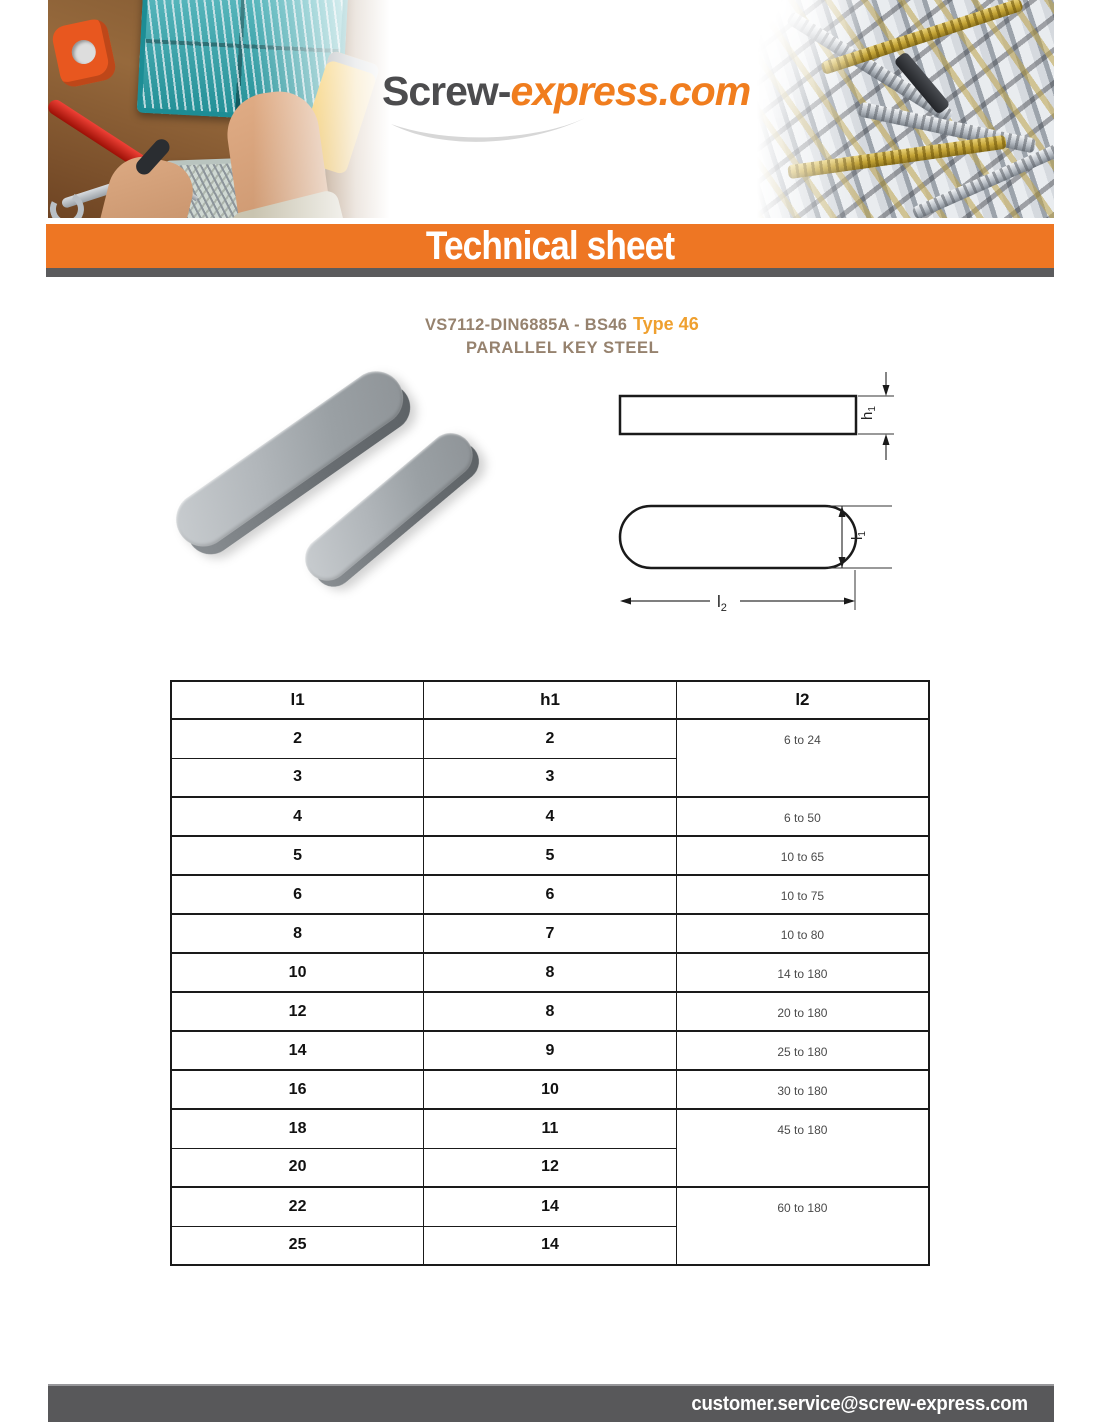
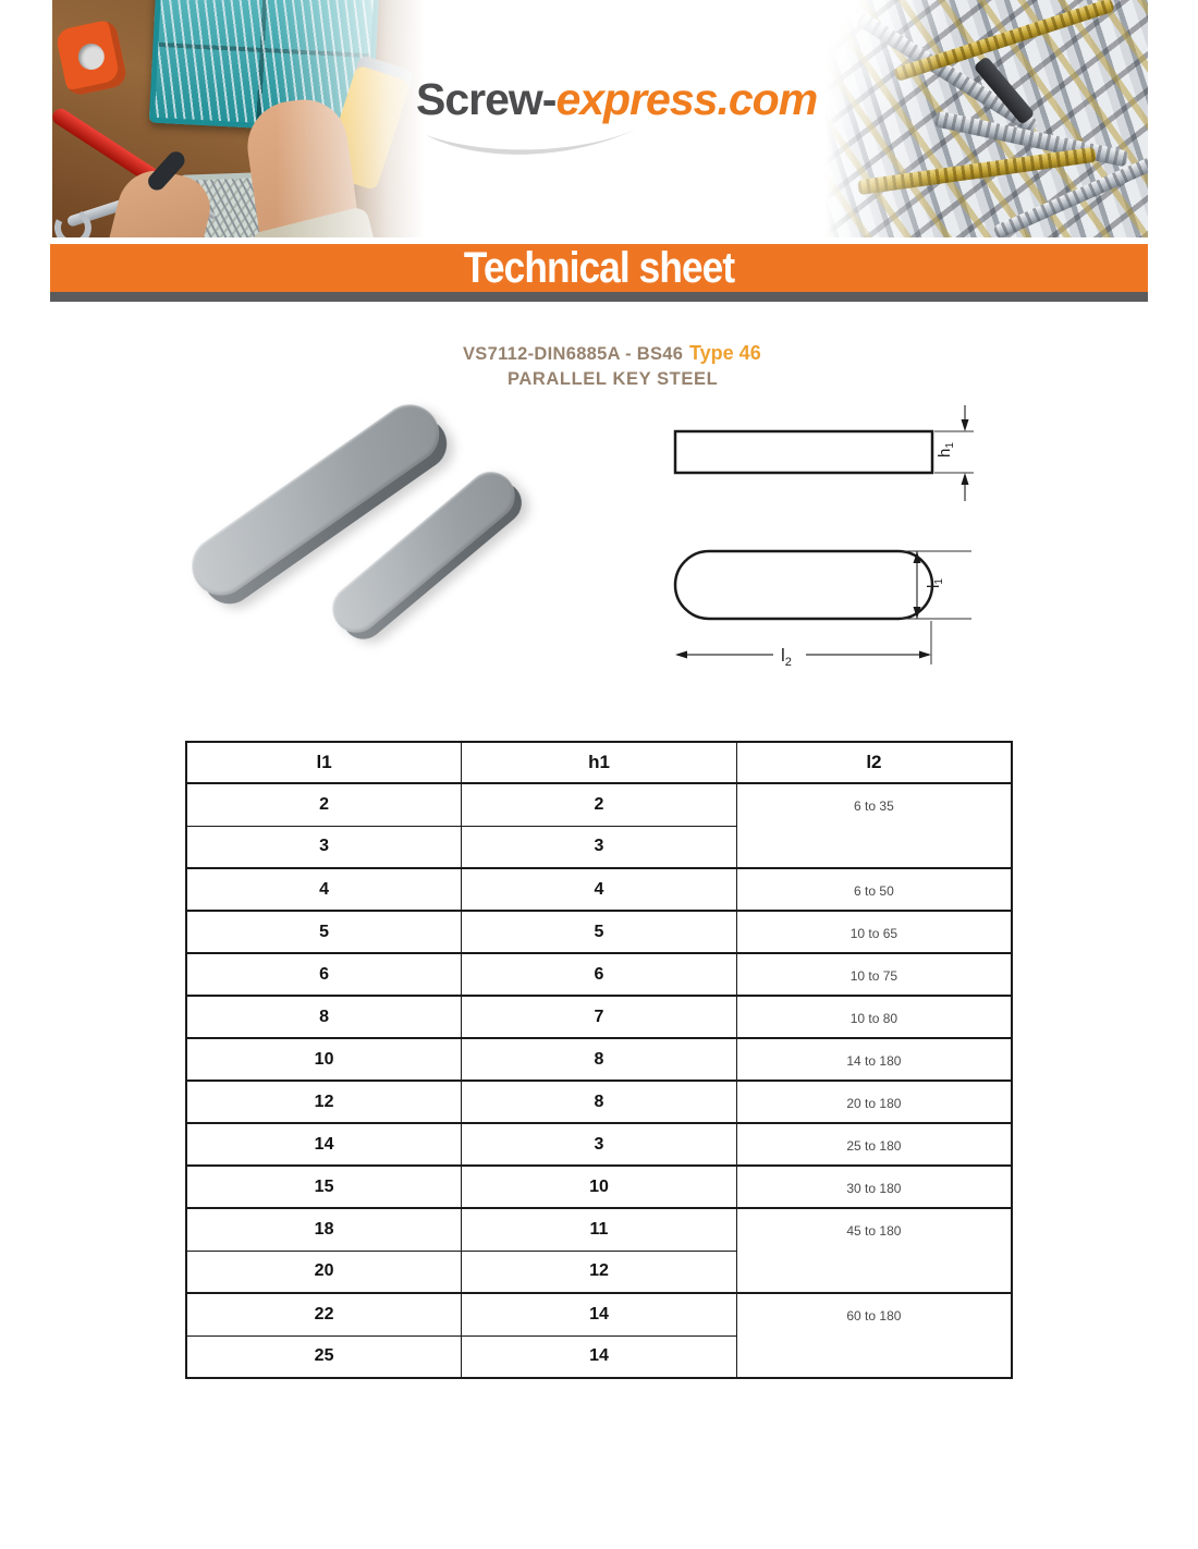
  Screw-express.com
  Technical sheet
  VS7112-DIN6885A - BS46
  Type 46
  PARALLEL KEY STEEL
  l2
  l1	h1	l2
- 2	2	6 to 24
+ 2	2	6 to 35
  3	3
  4	4	6 to 50
  5	5	10 to 65
  6	6	10 to 75
  8	7	10 to 80
  10	8	14 to 180
  12	8	20 to 180
- 14	9	25 to 180
+ 14	3	25 to 180
- 16	10	30 to 180
+ 15	10	30 to 180
  18	11	45 to 180
  20	12
  22	14	60 to 180
  25	14
- customer.service@screw-express.com
